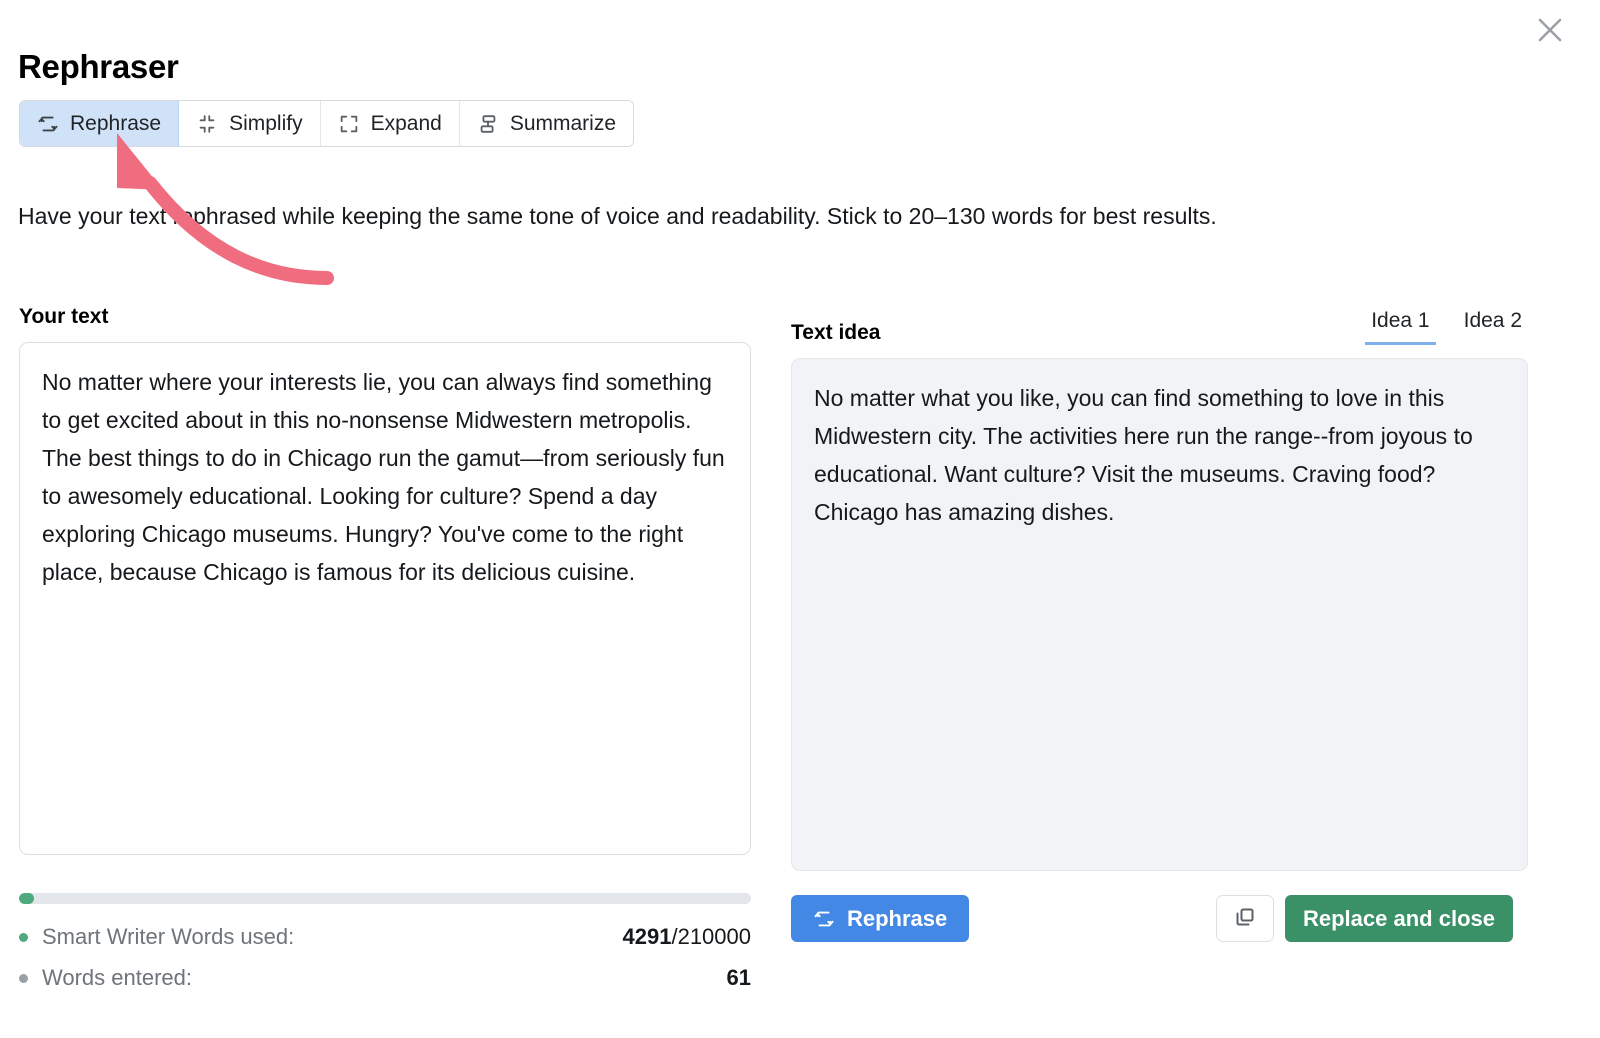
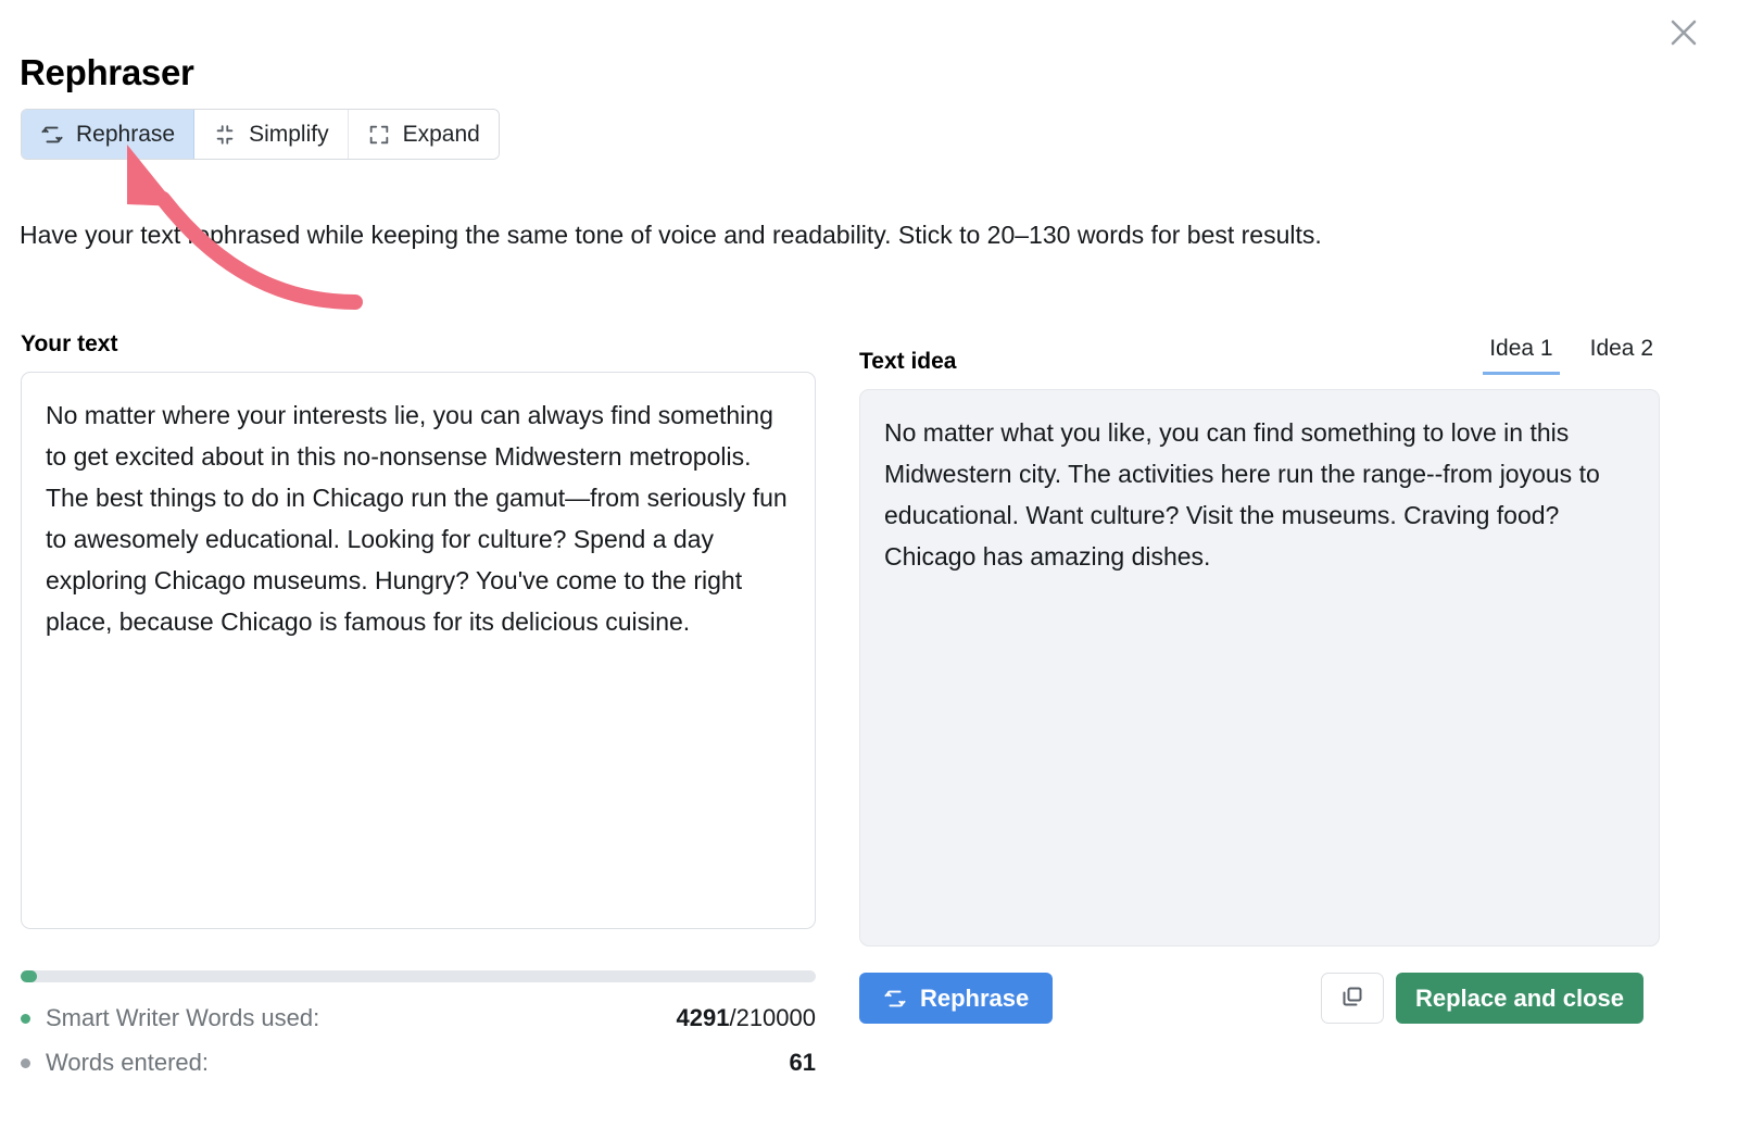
  Rephraser
  Rephrase
  Simplify
  Expand
- Summarize
  Have your textphrased while keeping the same tone of voice and readability. Stick to 20–130 words for best results.
  Your text
  No matter where your interests lie, you can always find something to get excited about in this no-nonsense Midwestern metropolis. The best things to do in Chicago run the gamut—from seriously fun to awesomely educational. Looking for culture? Spend a day exploring Chicago museums. Hungry? You've come to the right place, because Chicago is famous for its delicious cuisine.
  Text idea
  Idea 1
  Idea 2
  No matter what you like, you can find something to love in this Midwestern city. The activities here run the range--from joyous to educational. Want culture? Visit the museums. Craving food? Chicago has amazing dishes.
  Smart Writer Words used:
  4291/210000
  Words entered:
  61
  Rephrase
  Replace and close
